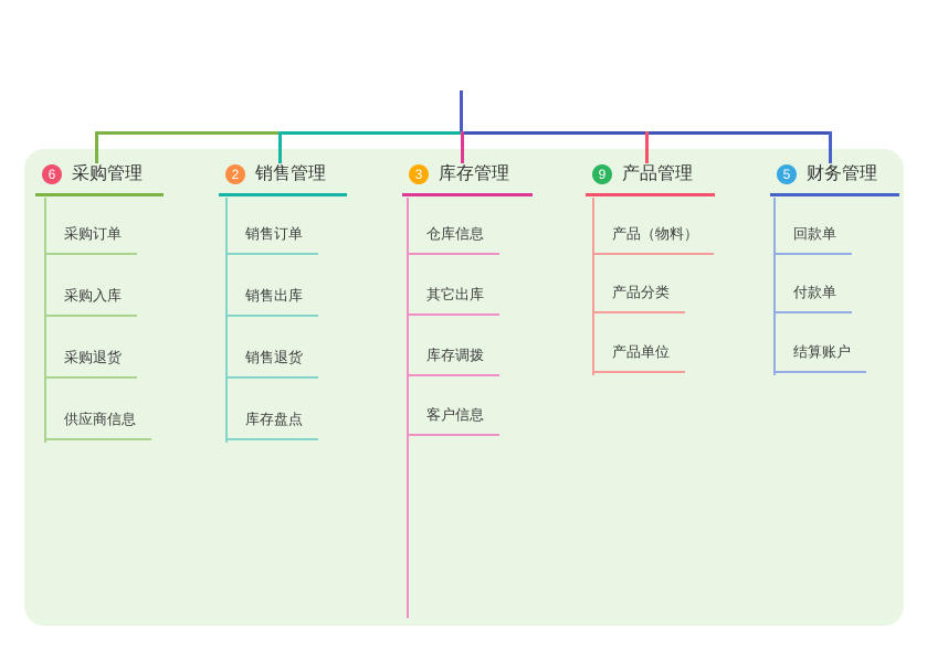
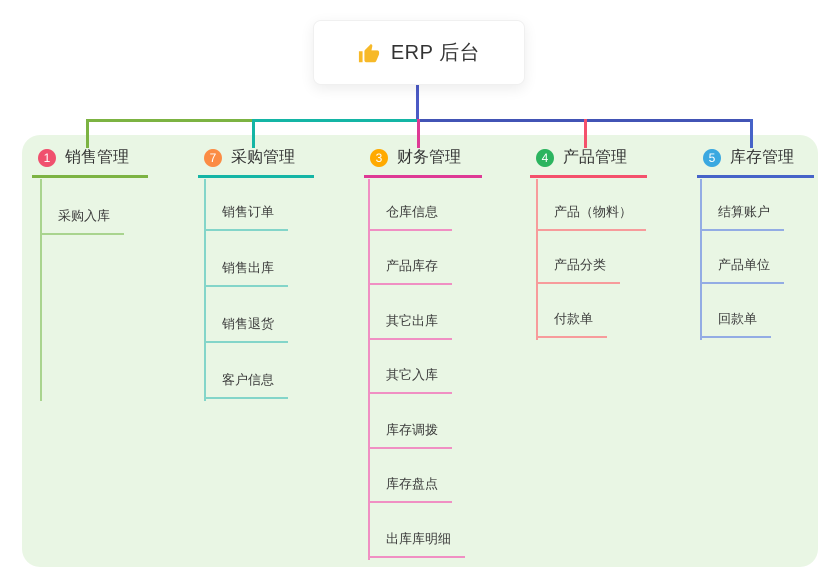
+ ERP 后台
- 6
+ 1
- 采购管理
+ 销售管理
- 采购订单
  采购入库
- 采购退货
- 供应商信息
- 2
+ 7
- 销售管理
+ 采购管理
  销售订单
  销售出库
  销售退货
- 库存盘点
+ 客户信息
  3
- 库存管理
+ 财务管理
  仓库信息
+ 产品库存
  其它出库
+ 其它入库
  库存调拨
- 客户信息
+ 库存盘点
+ 出库库明细
- 9
+ 4
  产品管理
  产品（物料）
  产品分类
- 产品单位
+ 付款单
  5
- 财务管理
+ 库存管理
- 回款单
+ 结算账户
- 付款单
+ 产品单位
- 结算账户
+ 回款单
